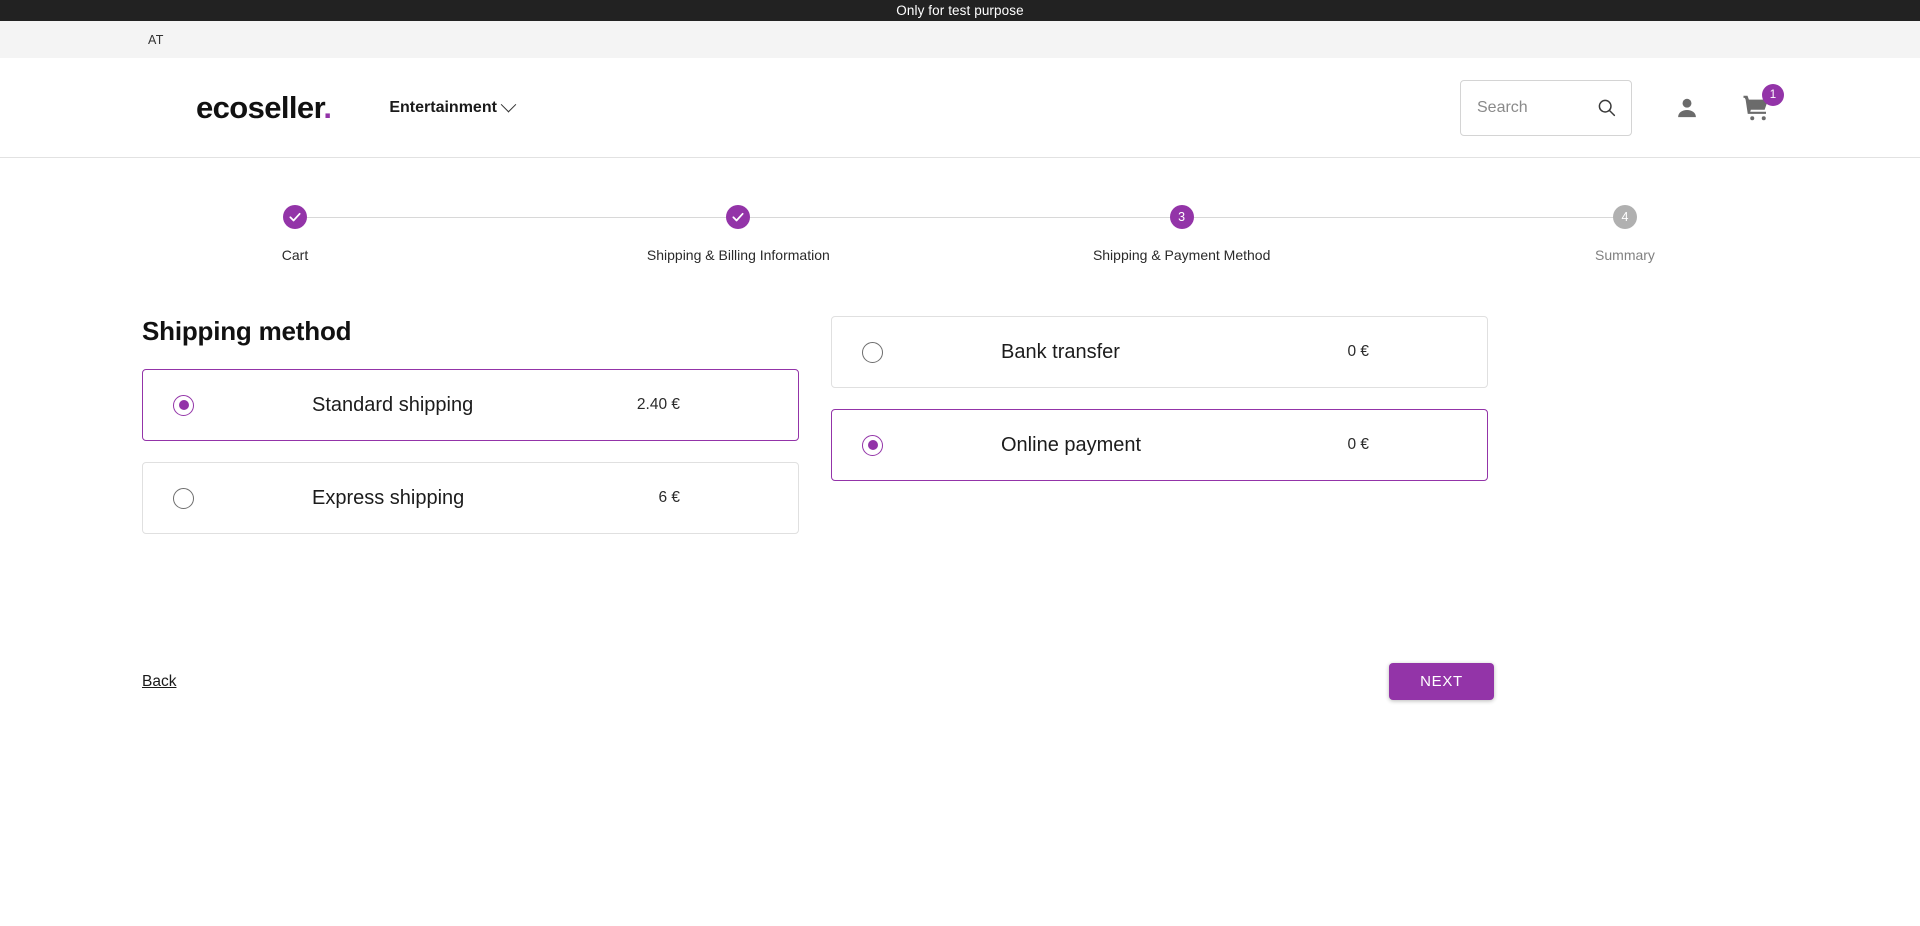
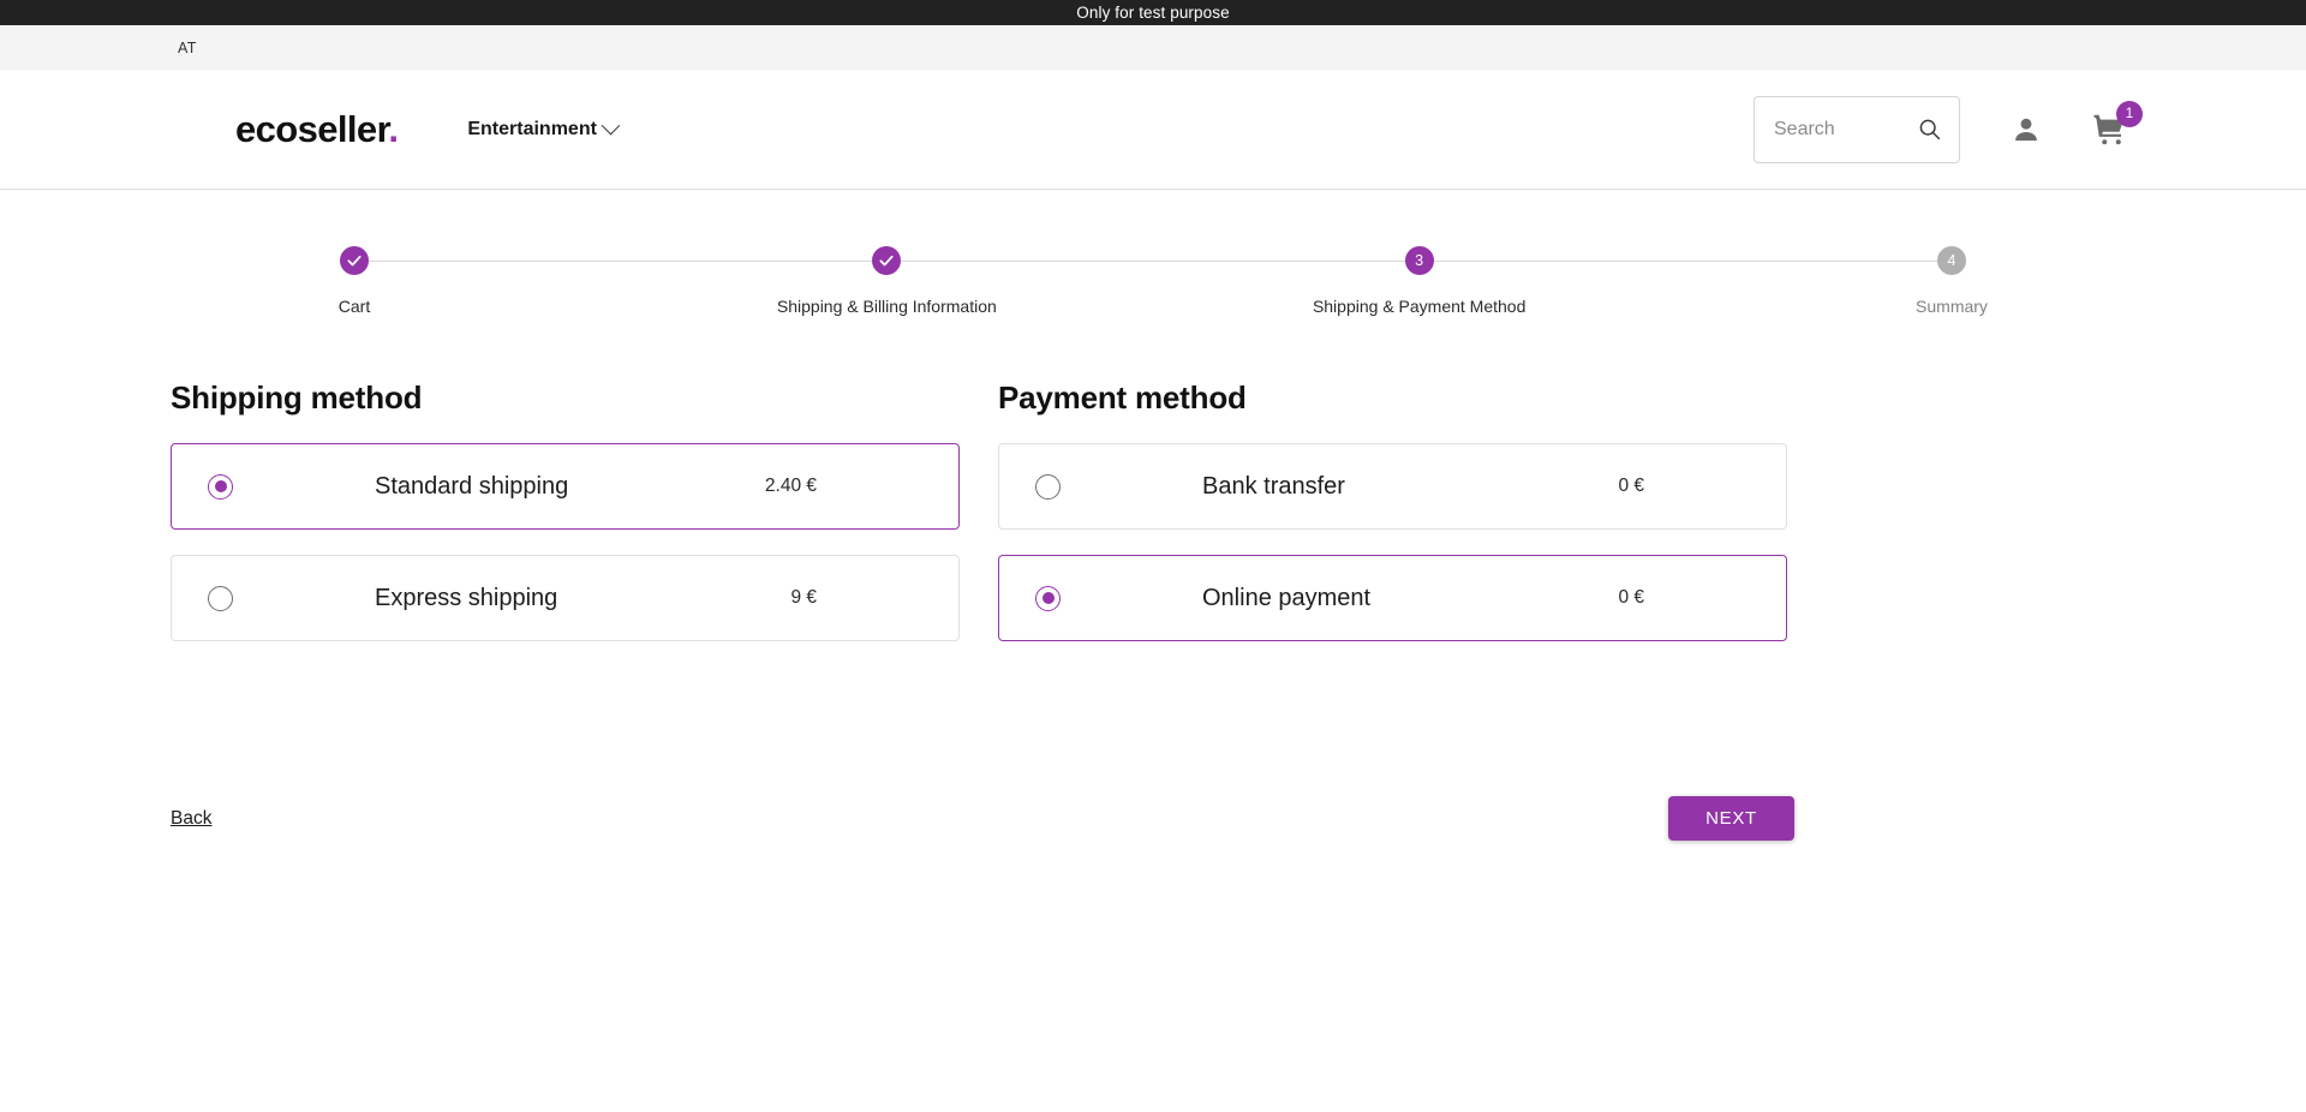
  Only for test purpose
  AT
  ecoseller.
  Entertainment
  Search
  1
  Cart
  Shipping & Billing Information
  3
  Shipping & Payment Method
  4
  Summary
  Shipping method
  Standard shipping
  2.40 €
  Express shipping
- 6 €
+ 9 €
+ Payment method
  Bank transfer
  0 €
  Online payment
  0 €
  Back
  NEXT
